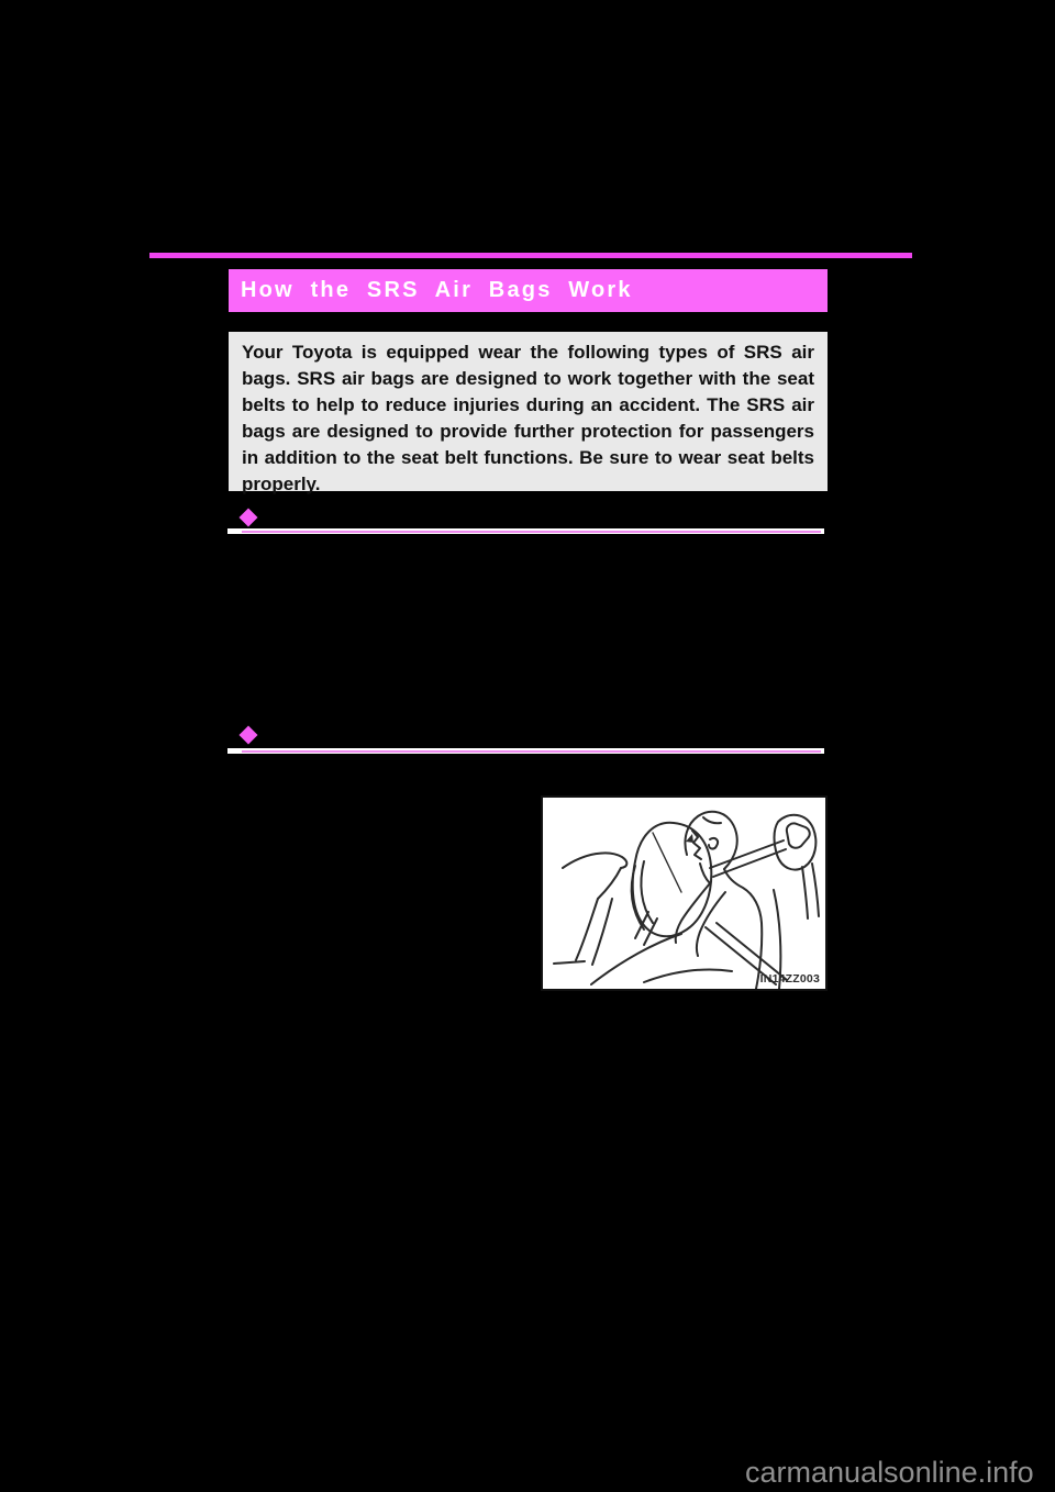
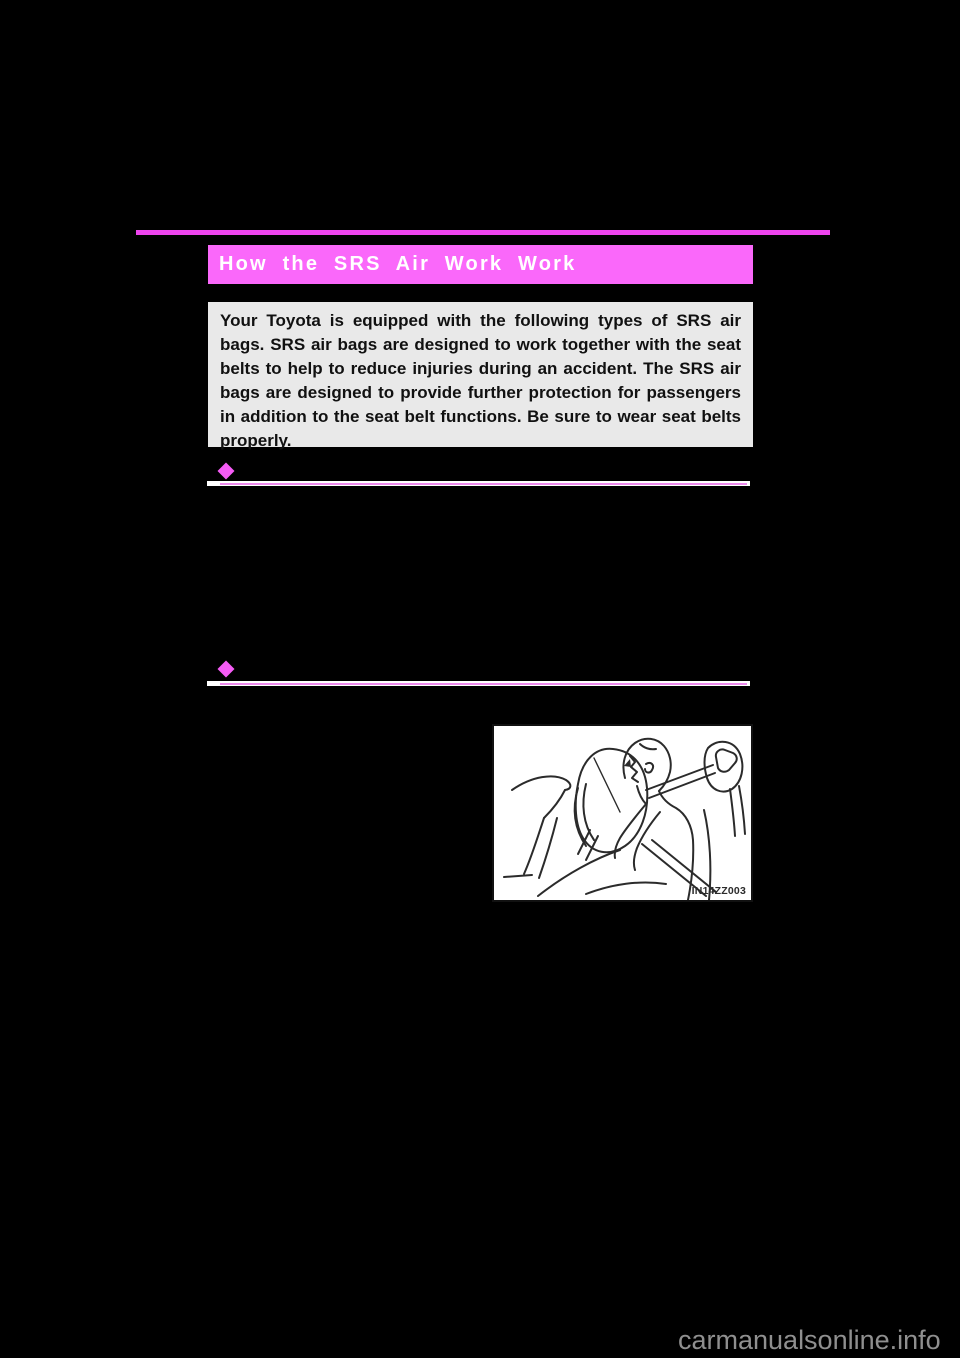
- How the SRS Air Bags Work
+ How the SRS Air Work Work
- Your Toyota is equipped wear the following types of SRS air bags. SRS air bags are designed to work together with the seat belts to help to reduce injuries during an accident. The SRS air bags are designed to provide further protection for passengers in addition to the seat belt functions. Be sure to wear seat belts properly.
+ Your Toyota is equipped with the following types of SRS air bags. SRS air bags are designed to work together with the seat belts to help to reduce injuries during an accident. The SRS air bags are designed to provide further protection for passengers in addition to the seat belt functions. Be sure to wear seat belts properly.
  IN14ZZ003
  carmanualsonline.info
